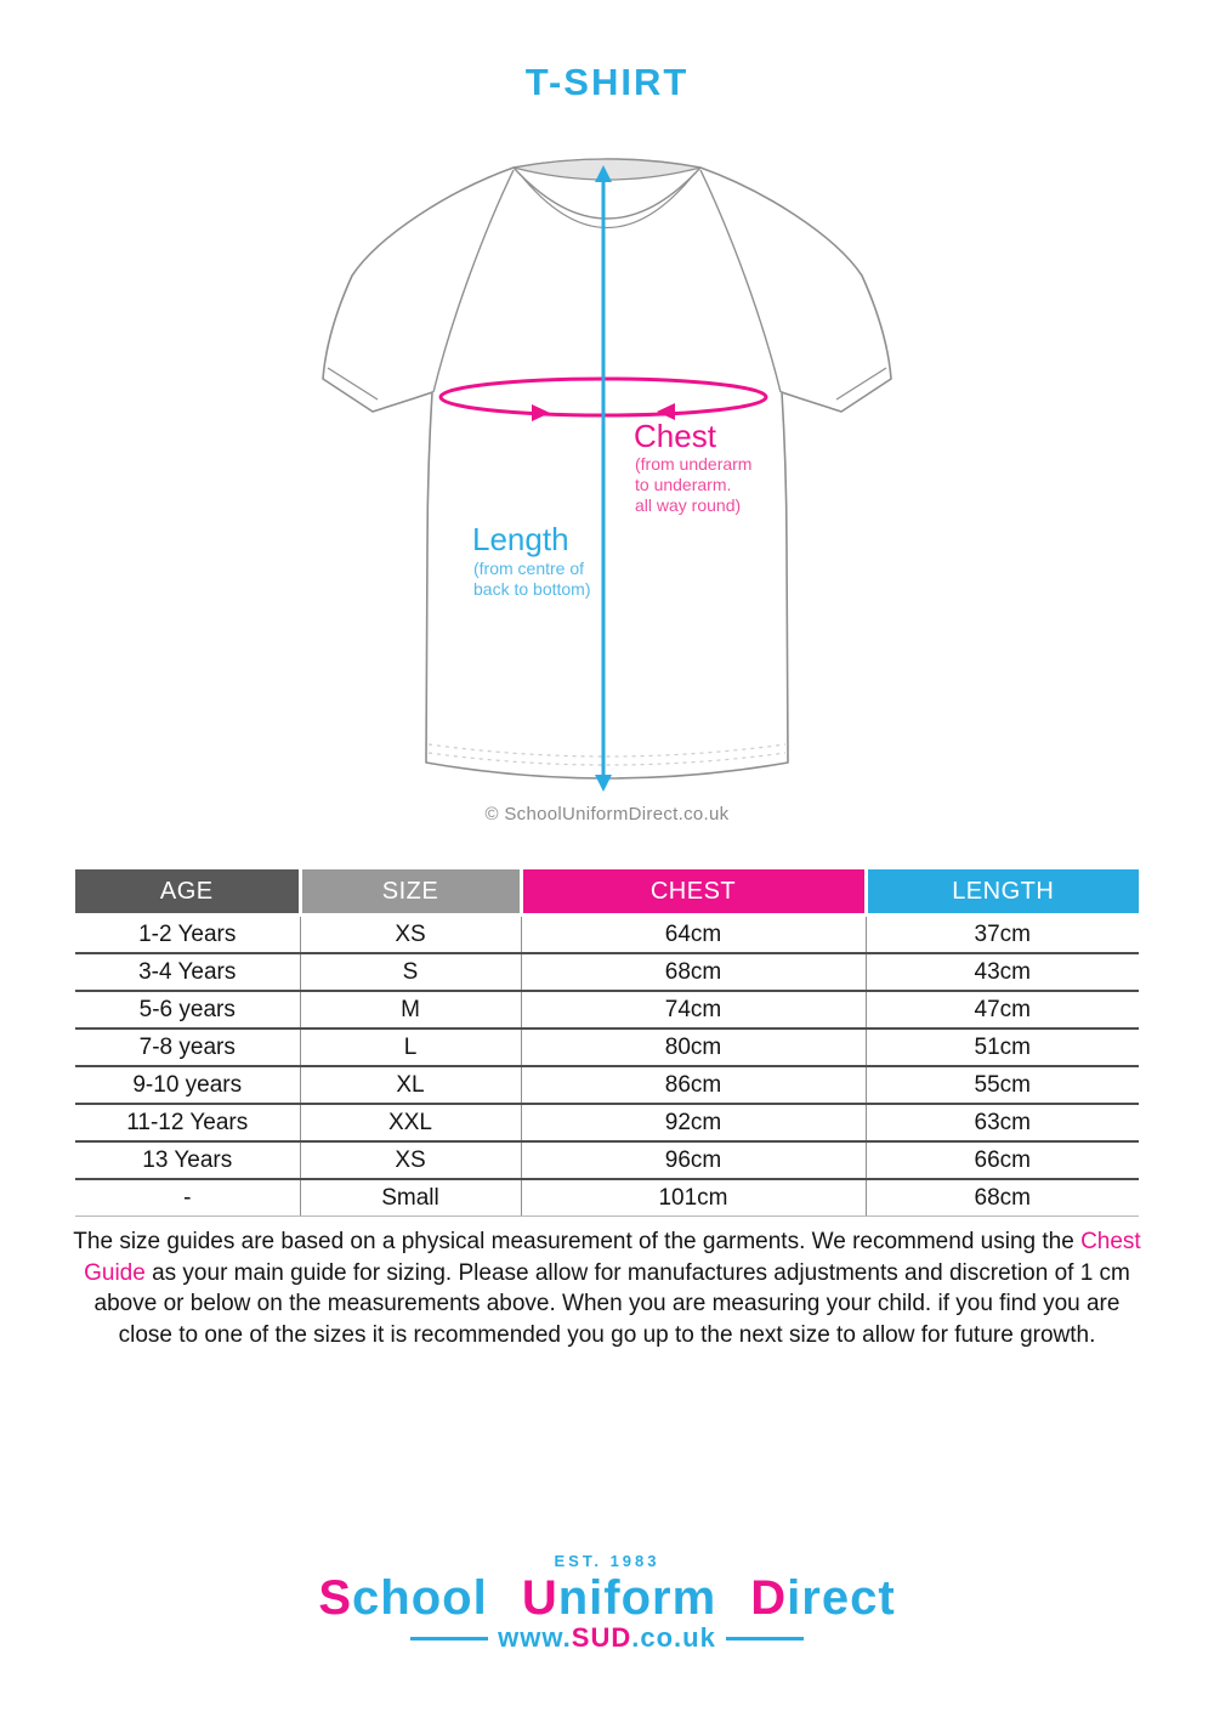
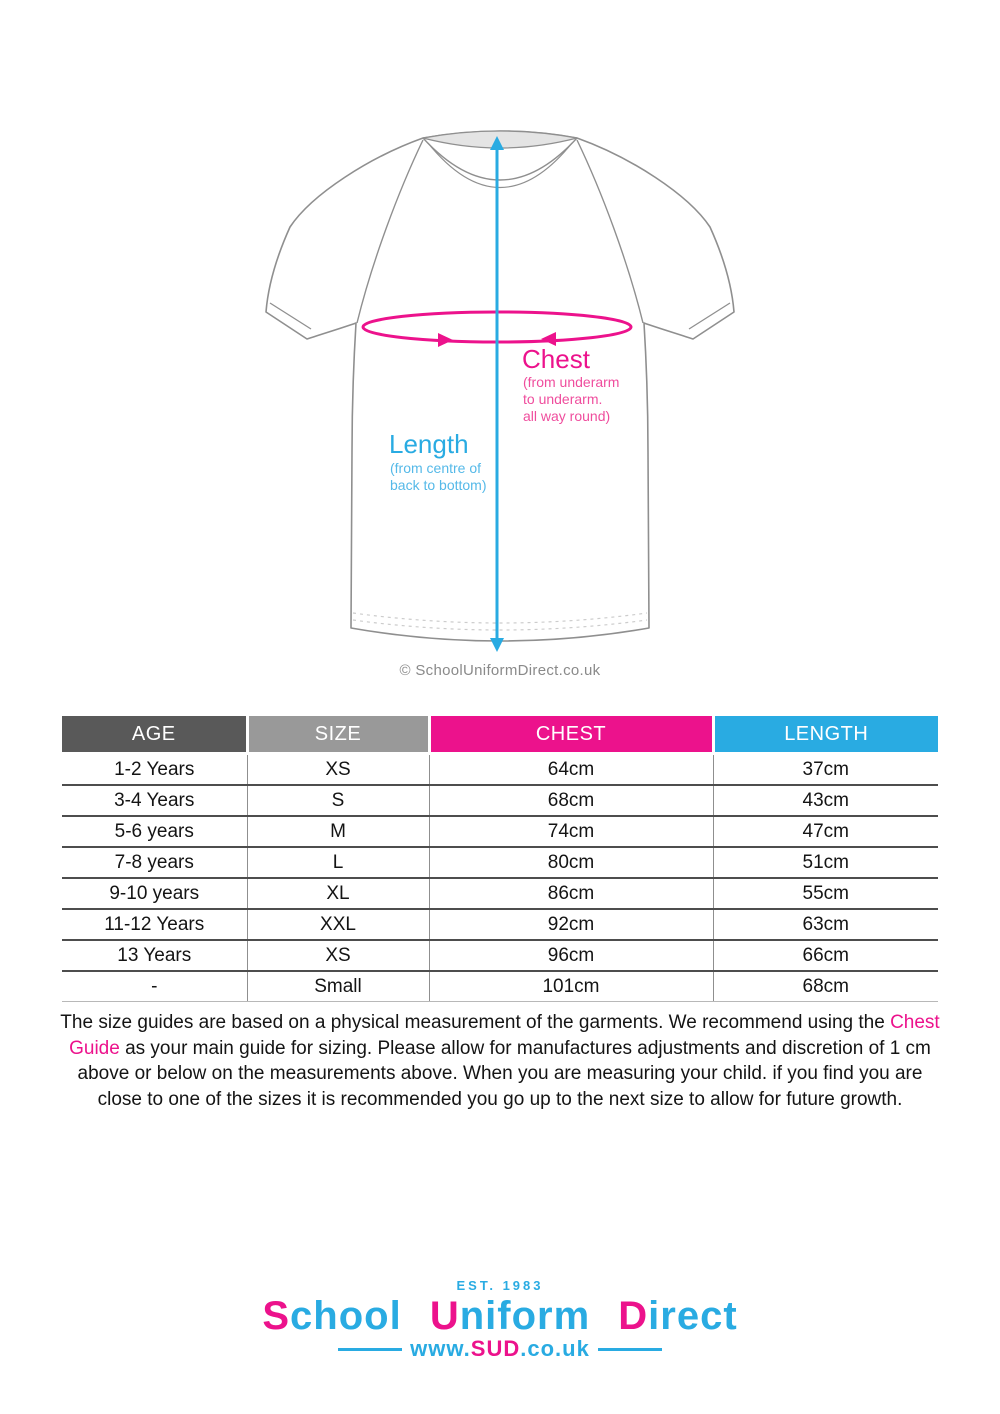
- T-SHIRT
  Chest
  (from underarm
  to underarm.
  all way round)
  Length
  (from centre of
  back to bottom)
  © SchoolUniformDirect.co.uk
  AGE	SIZE	CHEST	LENGTH
  1-2 Years	XS	64cm	37cm
  3-4 Years	S	68cm	43cm
  5-6 years	M	74cm	47cm
  7-8 years	L	80cm	51cm
  9-10 years	XL	86cm	55cm
  11-12 Years	XXL	92cm	63cm
  13 Years	XS	96cm	66cm
  -	Small	101cm	68cm
  The size guides are based on a physical measurement of the garments. We recommend using the Chest Guide as your main guide for sizing. Please allow for manufactures adjustments and discretion of 1 cm above or below on the measurements above. When you are measuring your child. if you find you are close to one of the sizes it is recommended you go up to the next size to allow for future growth.
  EST. 1983
  School Uniform Direct
  www.SUD.co.uk
